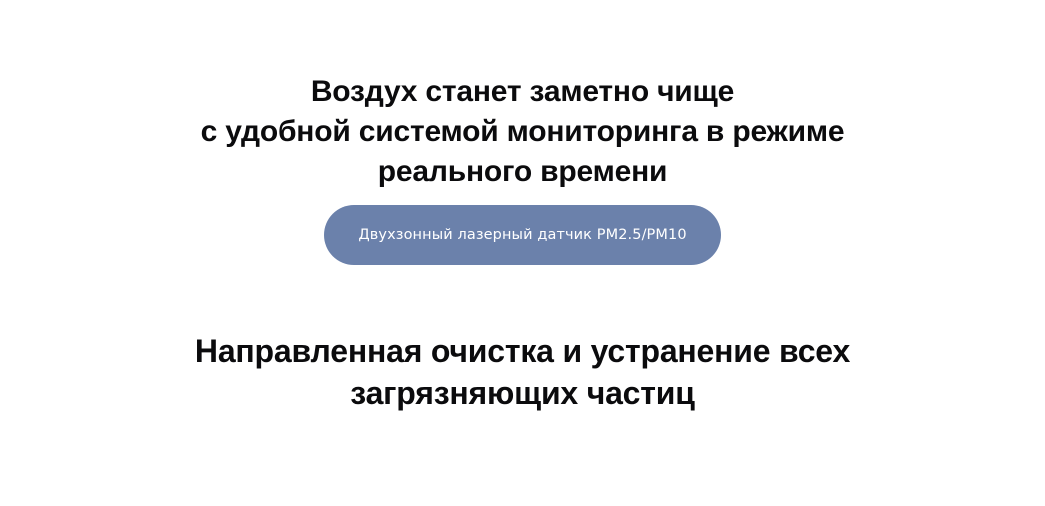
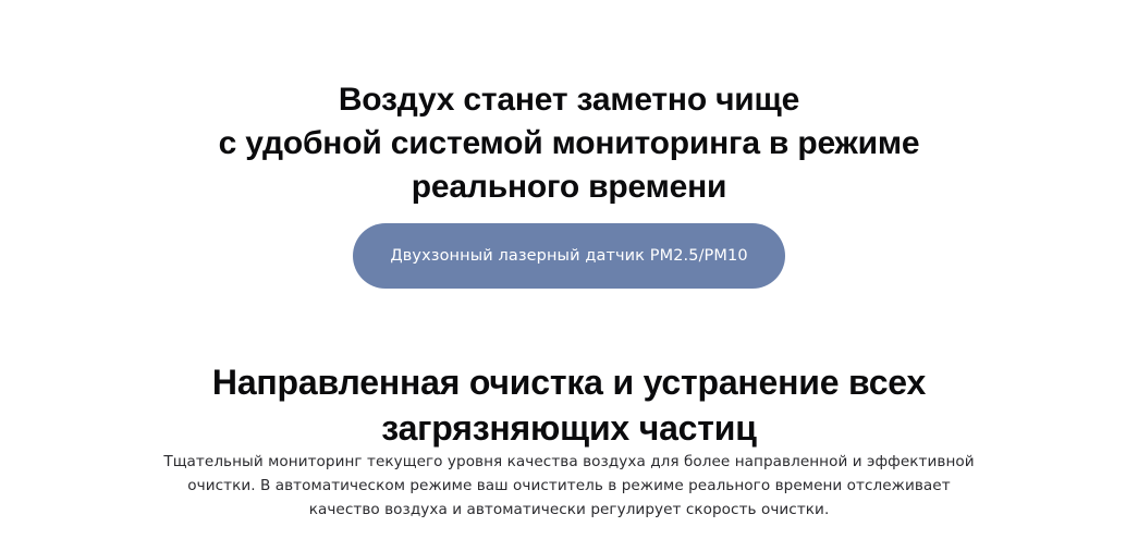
  Воздух станет заметно чище
  с удобной системой мониторинга в режиме
  реального времени
  Двухзонный лазерный датчик PM2.5/PM10
  Направленная очистка и устранение всех
  загрязняющих частиц
+ Тщательный мониторинг текущего уровня качества воздуха для более направленной и эффективной очистки. В автоматическом режиме ваш очиститель в режиме реального времени отслеживает качество воздуха и автоматически регулирует скорость очистки.
